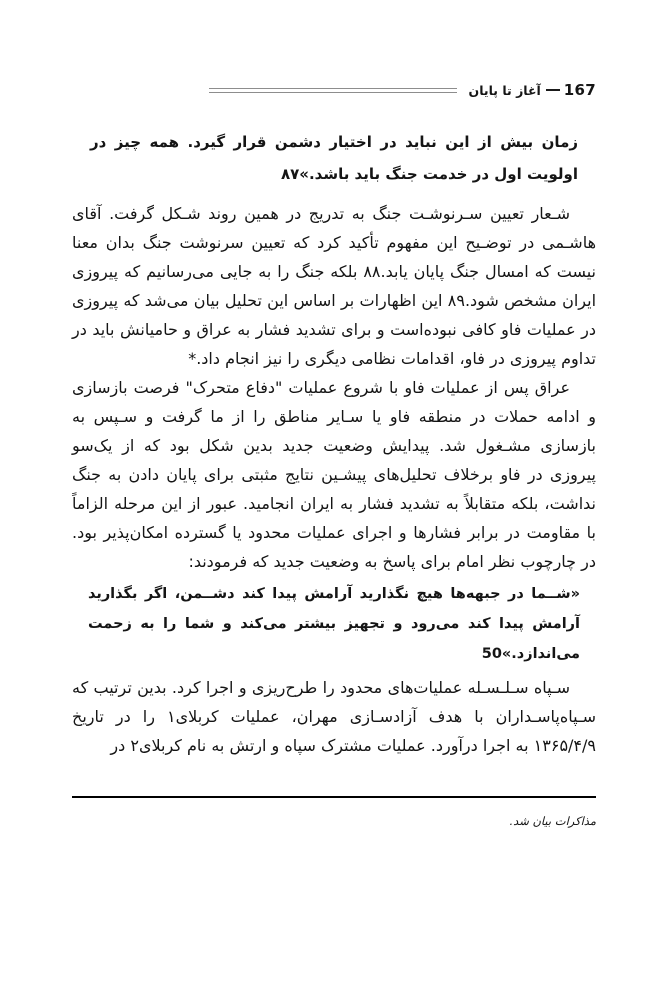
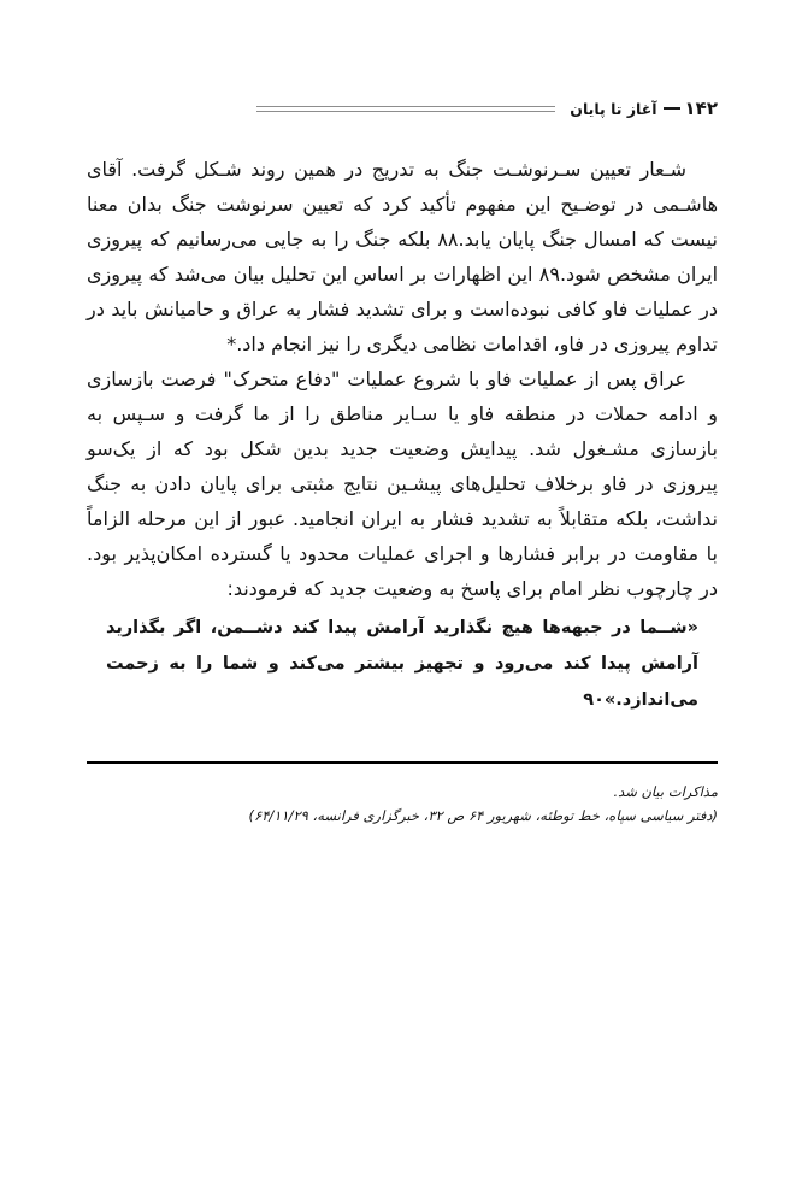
- 167
+ ۱۴۲
  آغاز تا پایان
- زمان بیش از این نباید در اختیار دشمن قرار گیرد. همه چیز در اولویت اول در خدمت جنگ باید باشد.»۸۷
  شـعار تعیین سـرنوشـت جنگ به تدریج در همین روند شـکل گرفت. آقای هاشـمی در توضـیح این مفهوم تأکید کرد که تعیین سرنوشت جنگ بدان معنا نیست که امسال جنگ پایان یابد.۸۸ بلکه جنگ را به جایی می‌رسانیم که پیروزی ایران مشخص شود.۸۹ این اظهارات بر اساس این تحلیل بیان میشد که پیروزی در عملیات فاو کافی نبوده‌است و برای تشدید فشار به عراق و حامیانش باید در تداوم پیروزی در فاو، اقدامات نظامی دیگری را نیز انجام داد.*
  عراق پس از عملیات فاو با شروع عملیات "دفاع متحرک" فرصت بازسازی و ادامه حملات در منطقه فاو یا سـایر مناطق را از ما گرفت و سـپس به بازسازی مشـغول شد. پیدایش وضعیت جدید بدین شکل بود که از یکسو پیروزی در فاو برخلاف تحلیل‌های پیشـین نتایج مثبتی برای پایان دادن به جنگ نداشت، بلکه متقابلاً به تشدید فشار به ایران انجامید. عبور از این مرحله الزاماً با مقاومت در برابر فشارها و اجرای عملیات محدود یا گسترده امکان‌پذیر بود. در چارچوب نظر امام برای پاسخ به وضعیت جدید که فرمودند:
- «شــما در جبهه‌ها هیچ نگذارید آرامش پیدا کند دشــمن، اگر بگذارید آرامش پیدا کند می‌رود و تجهیز بیشتر می‌کند و شما را به زحمت می‌اندازد.»50
+ «شــما در جبهه‌ها هیچ نگذارید آرامش پیدا کند دشــمن، اگر بگذارید آرامش پیدا کند می‌رود و تجهیز بیشتر می‌کند و شما را به زحمت می‌اندازد.»۹۰
- سـپاه سـلـسـله عملیاتهای محدود را طرح‌ریزی و اجرا کرد. بدین ترتیب که سـپاهپاسـداران با هدف آزادسـازی مهران، عملیات کربلای۱ را در تاریخ ۱۳۶۵/۴/۹ به اجرا درآورد. عملیات مشترک سپاه و ارتش به نام کربلای۲ در
  مذاکرات بیان شد.
+ (دفتر سیاسی سپاه، خط توطئه، شهریور ۶۴ ص ۳۲، خبرگزاری فرانسه، ۶۴/۱۱/۲۹)
